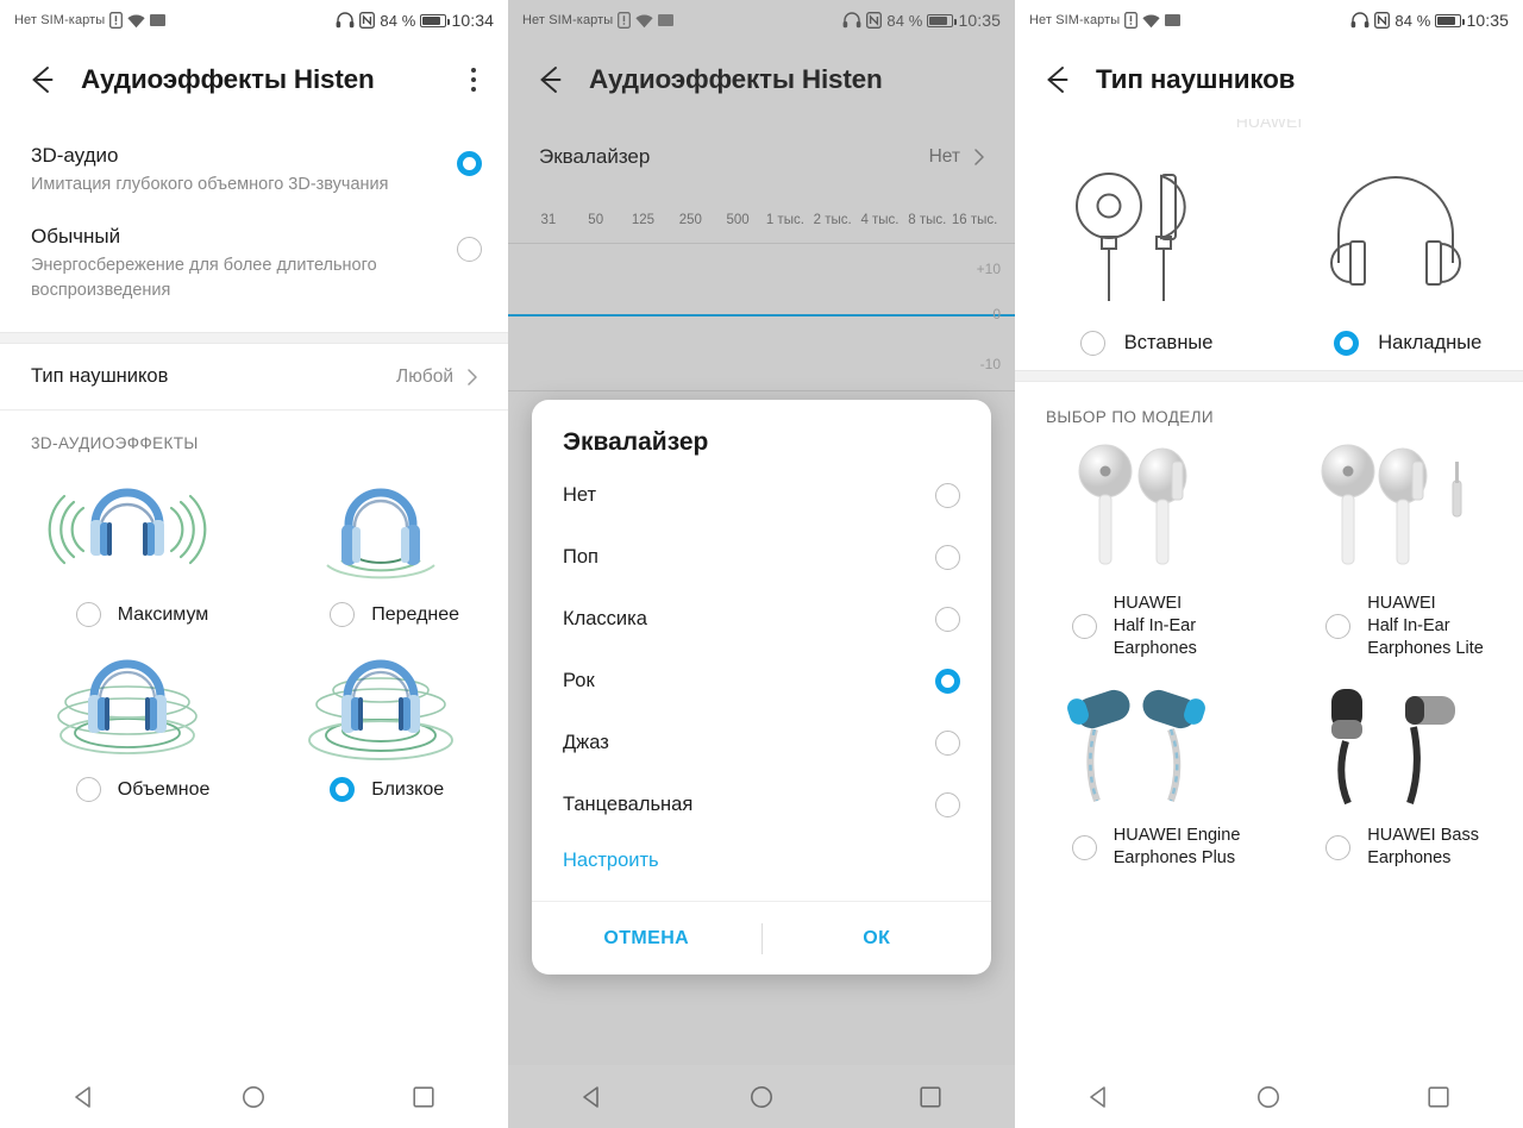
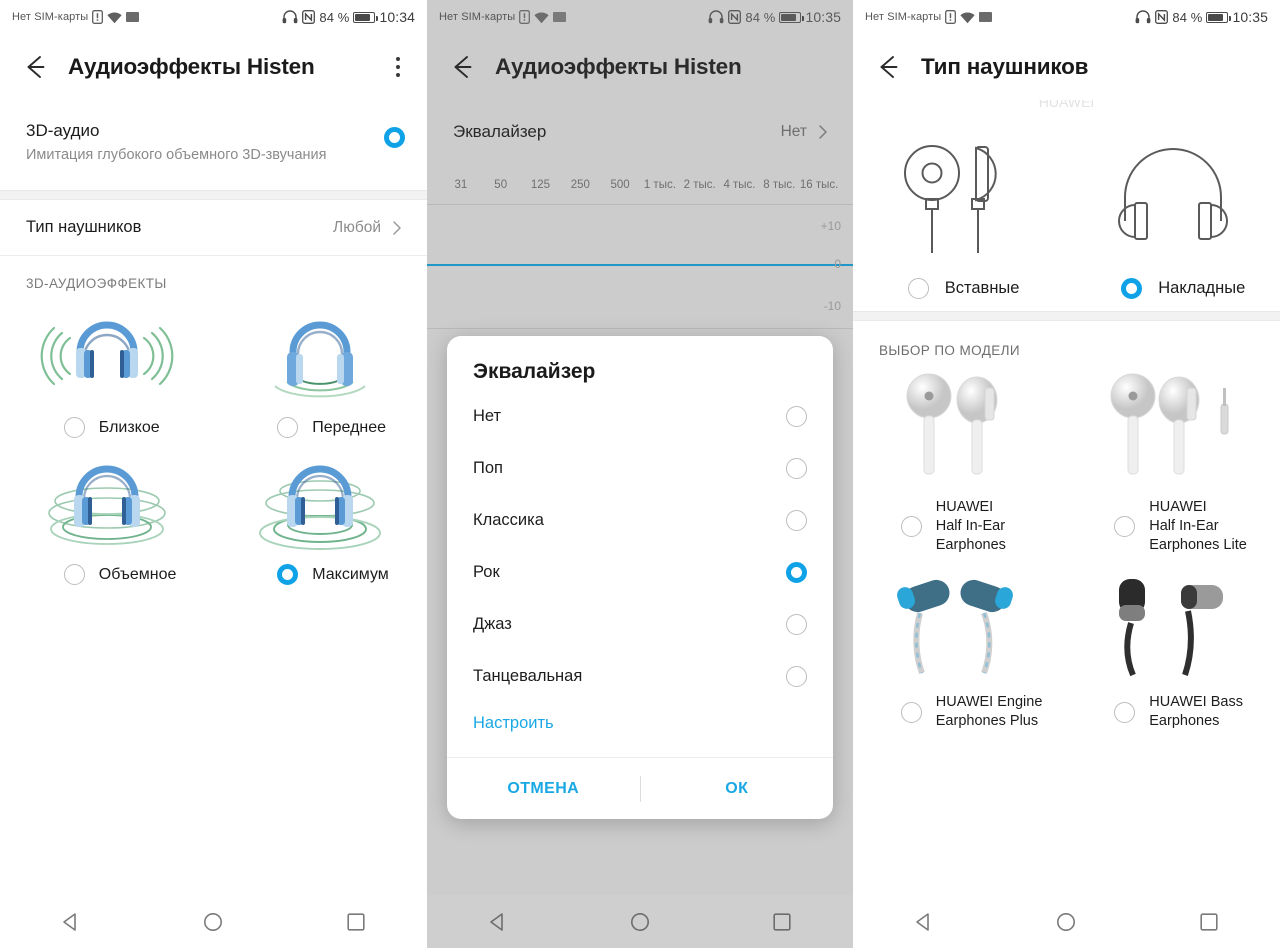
  Нет SIM-карты
  84 %
  10:34
  Аудиоэффекты Histen
  3D-аудио
  Имитация глубокого объемного 3D-звучания
- Обычный
- Энергосбережение для более длительного воспроизведения
  Тип наушников
  Любой
  3D-АУДИОЭФФЕКТЫ
- Максимум
+ Близкое
  Переднее
  Объемное
- Близкое
+ Максимум
  Нет SIM-карты
  84 %
  10:35
  Аудиоэффекты Histen
  Эквалайзер
  Нет
  31
  50
  125
  250
  500
  1 тыс.
  2 тыс.
  4 тыс.
  8 тыс.
  16 тыс.
  +10
  0
  -10
  Эквалайзер
  Нет
  Поп
  Классика
  Рок
  Джаз
  Танцевальная
  Настроить
  ОТМЕНА
  ОК
  Нет SIM-карты
  84 %
  10:35
  Тип наушников
  HUAWEI
  Вставные
  Накладные
  ВЫБОР ПО МОДЕЛИ
  HUAWEI
  Half In-Ear
  Earphones
  HUAWEI
  Half In-Ear
  Earphones Lite
  HUAWEI Engine
  Earphones Plus
  HUAWEI Bass
  Earphones
